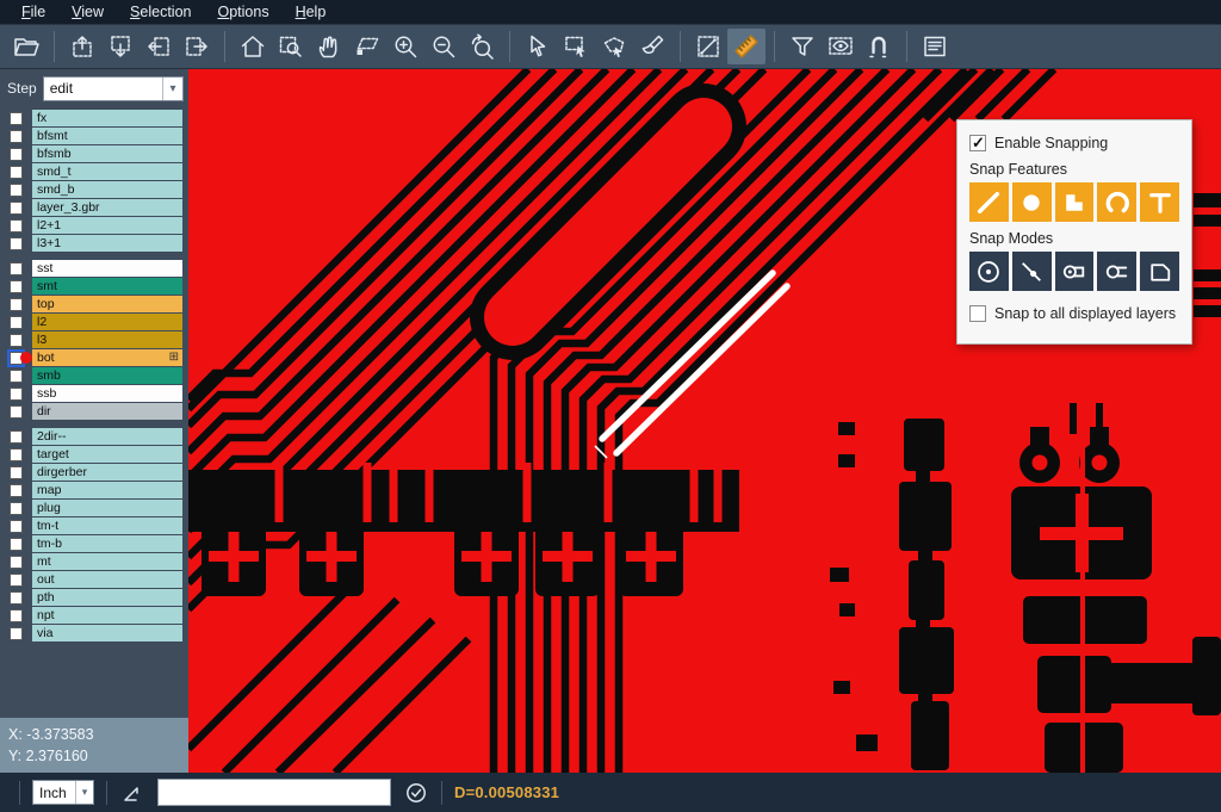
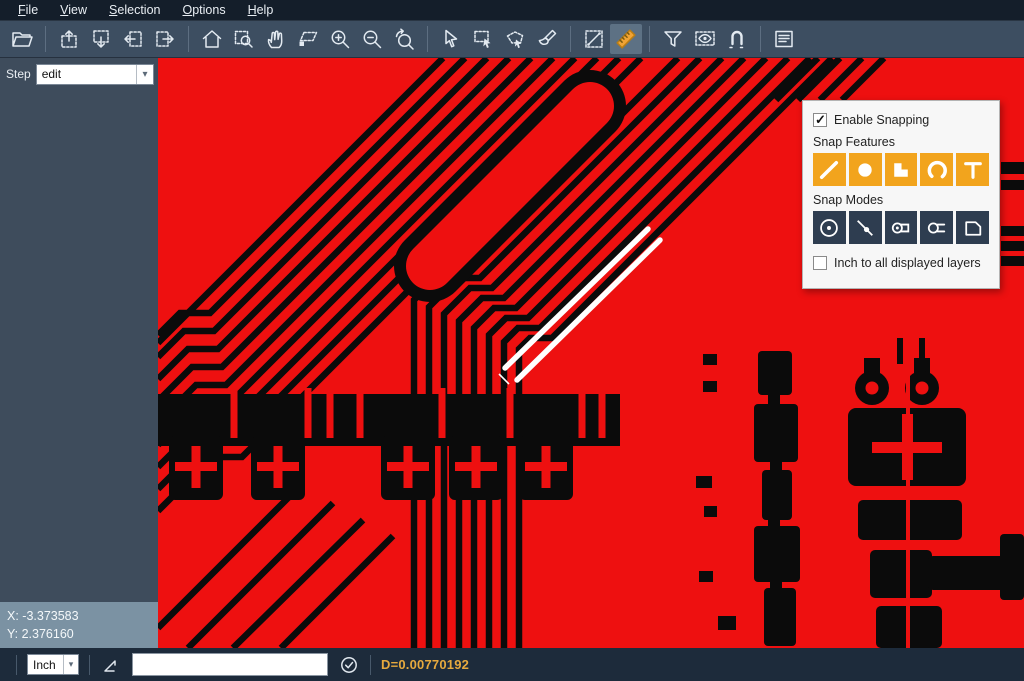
  File
  View
  Selection
  Options
  Help
  Step
  edit
  ▾
- fx
- bfsmt
- bfsmb
- smd_t
- smd_b
- layer_3.gbr
- l2+1
- l3+1
- sst
- smt
- top
- l2
- l3
- bot
- ⊞
- smb
- ssb
- dir
- 2dir--
- target
- dirgerber
- map
- plug
- tm-t
- tm-b
- mt
- out
- pth
- npt
- via
  X: -3.373583
  Y: 2.376160
  Inch
  ▾
- D=0.00508331
+ D=0.00770192
  Enable Snapping
  Snap Features
  Snap Modes
- Snap to all displayed layers
+ Inch to all displayed layers
